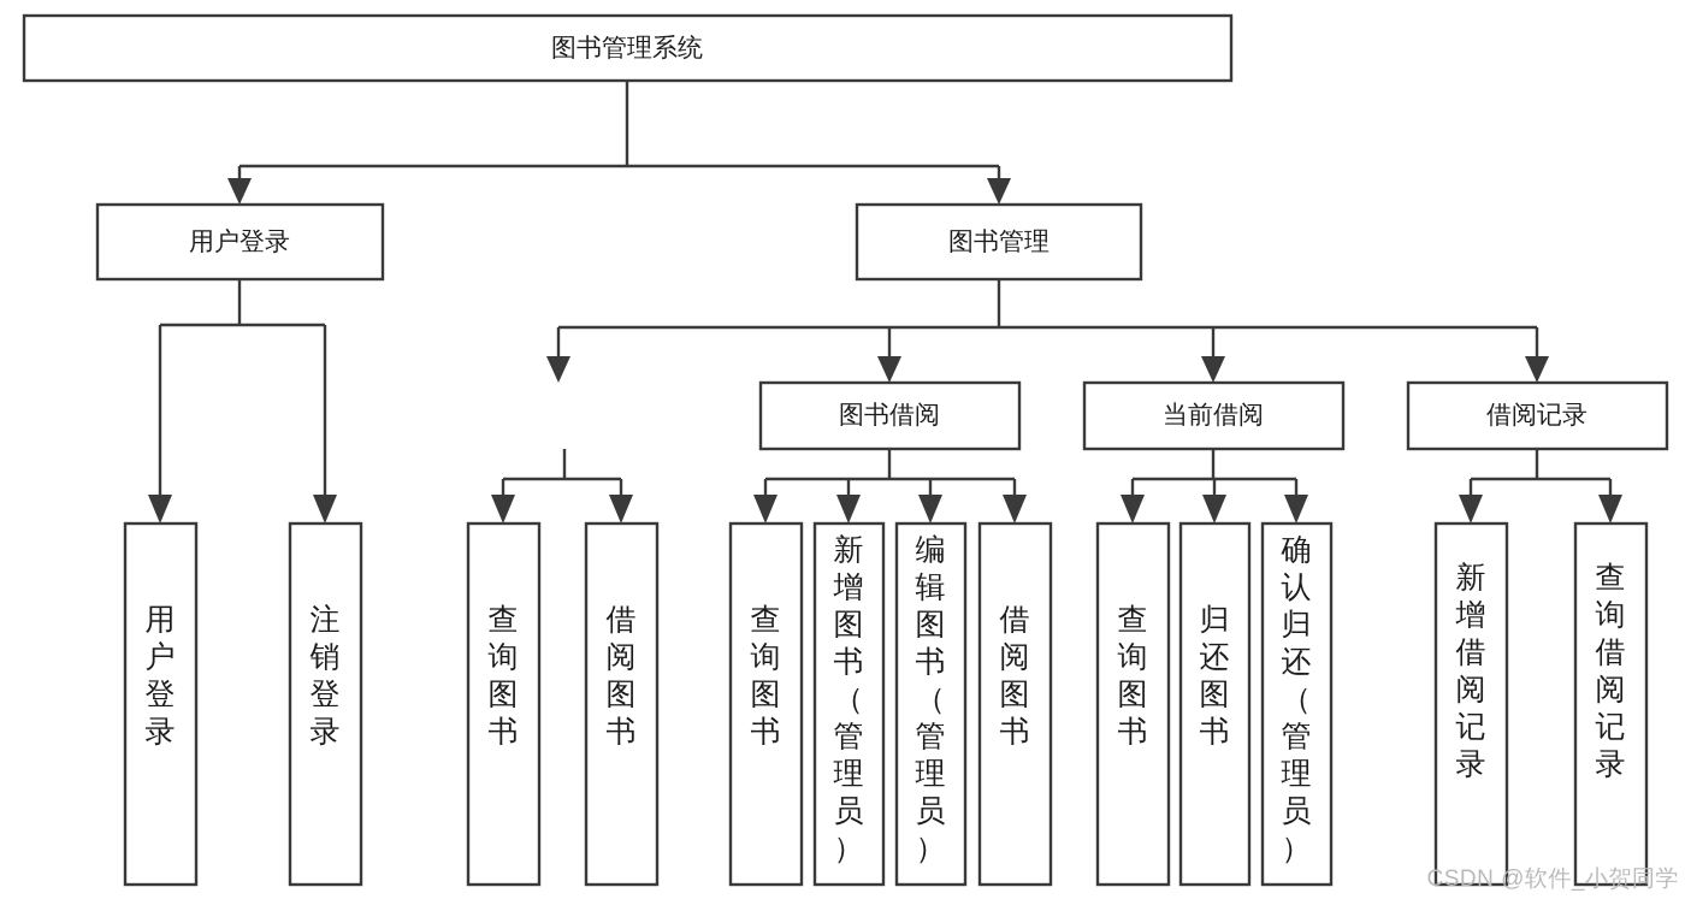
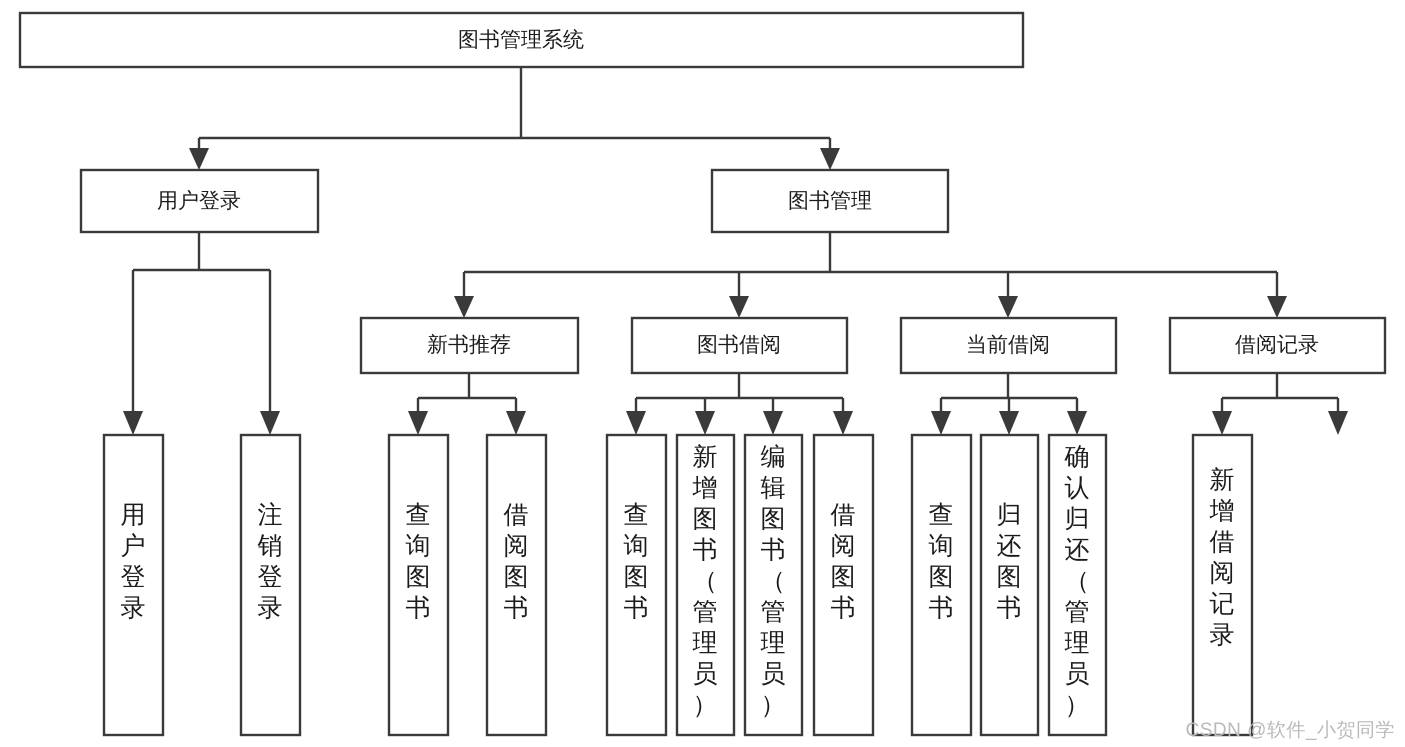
  图书管理系统
  用户登录
  图书管理
+ 新书推荐
  图书借阅
  当前借阅
  借阅记录
  用户登录
  注销登录
  查询图书
  借阅图书
  查询图书
  新增图书（管理员）
  编辑图书（管理员）
  借阅图书
  查询图书
  归还图书
  确认归还（管理员）
  新增借阅记录
- 查询借阅记录
  CSDN @软件_小贺同学
